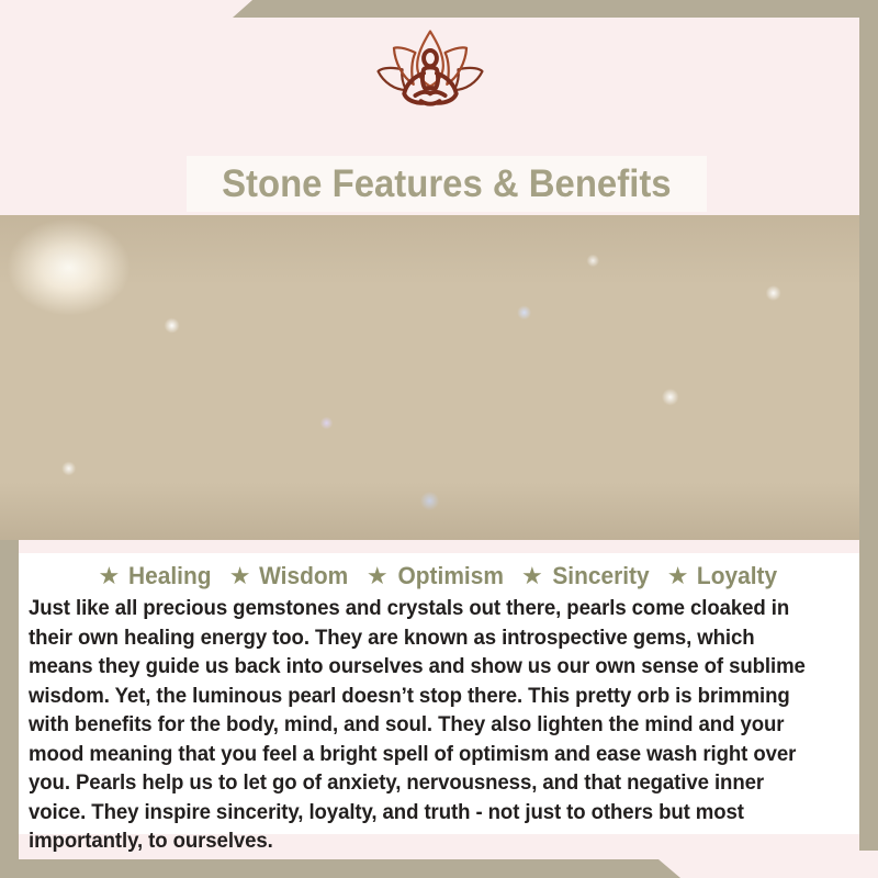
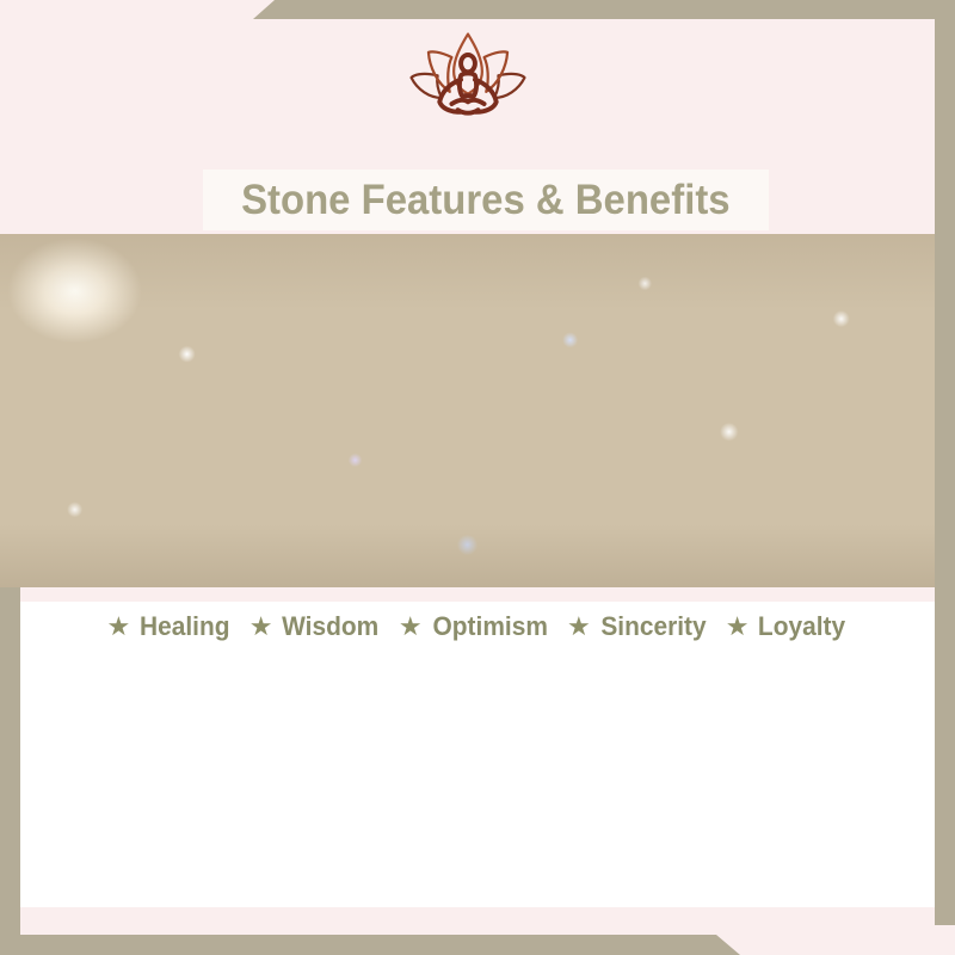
  Stone Features & Benefits
  ★
  Healing
  ★
  Wisdom
  ★
  Optimism
  ★
  Sincerity
  ★
  Loyalty
- Just like all precious gemstones and crystals out there, pearls come cloaked in their own healing energy too. They are known as introspective gems, which means they guide us back into ourselves and show us our own sense of sublime wisdom. Yet, the luminous pearl doesn’t stop there. This pretty orb is brimming with benefits for the body, mind, and soul. They also lighten the mind and your mood meaning that you feel a bright spell of optimism and ease wash right over you. Pearls help us to let go of anxiety, nervousness, and that negative inner voice. They inspire sincerity, loyalty, and truth - not just to others but most importantly, to ourselves.
